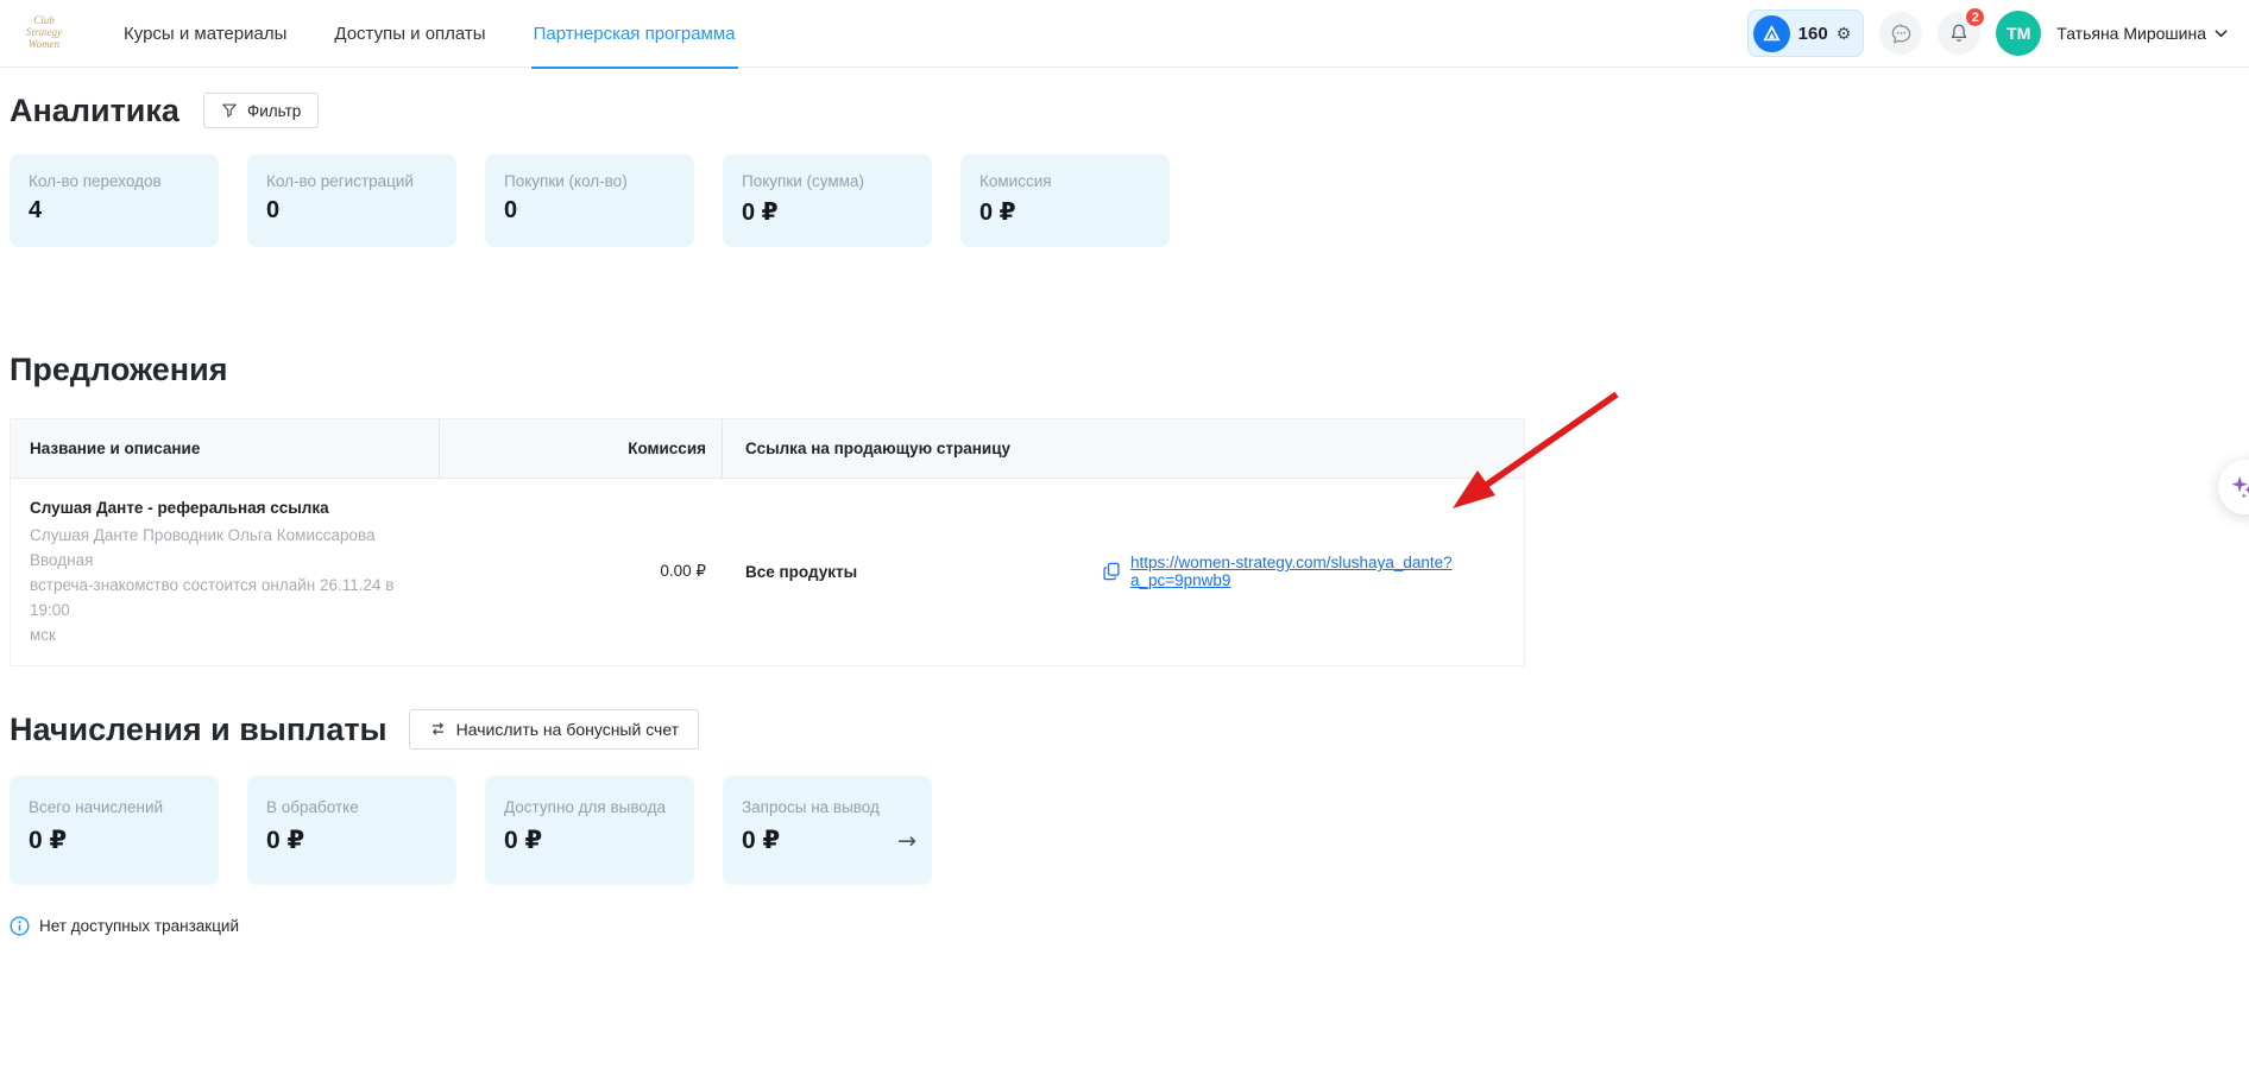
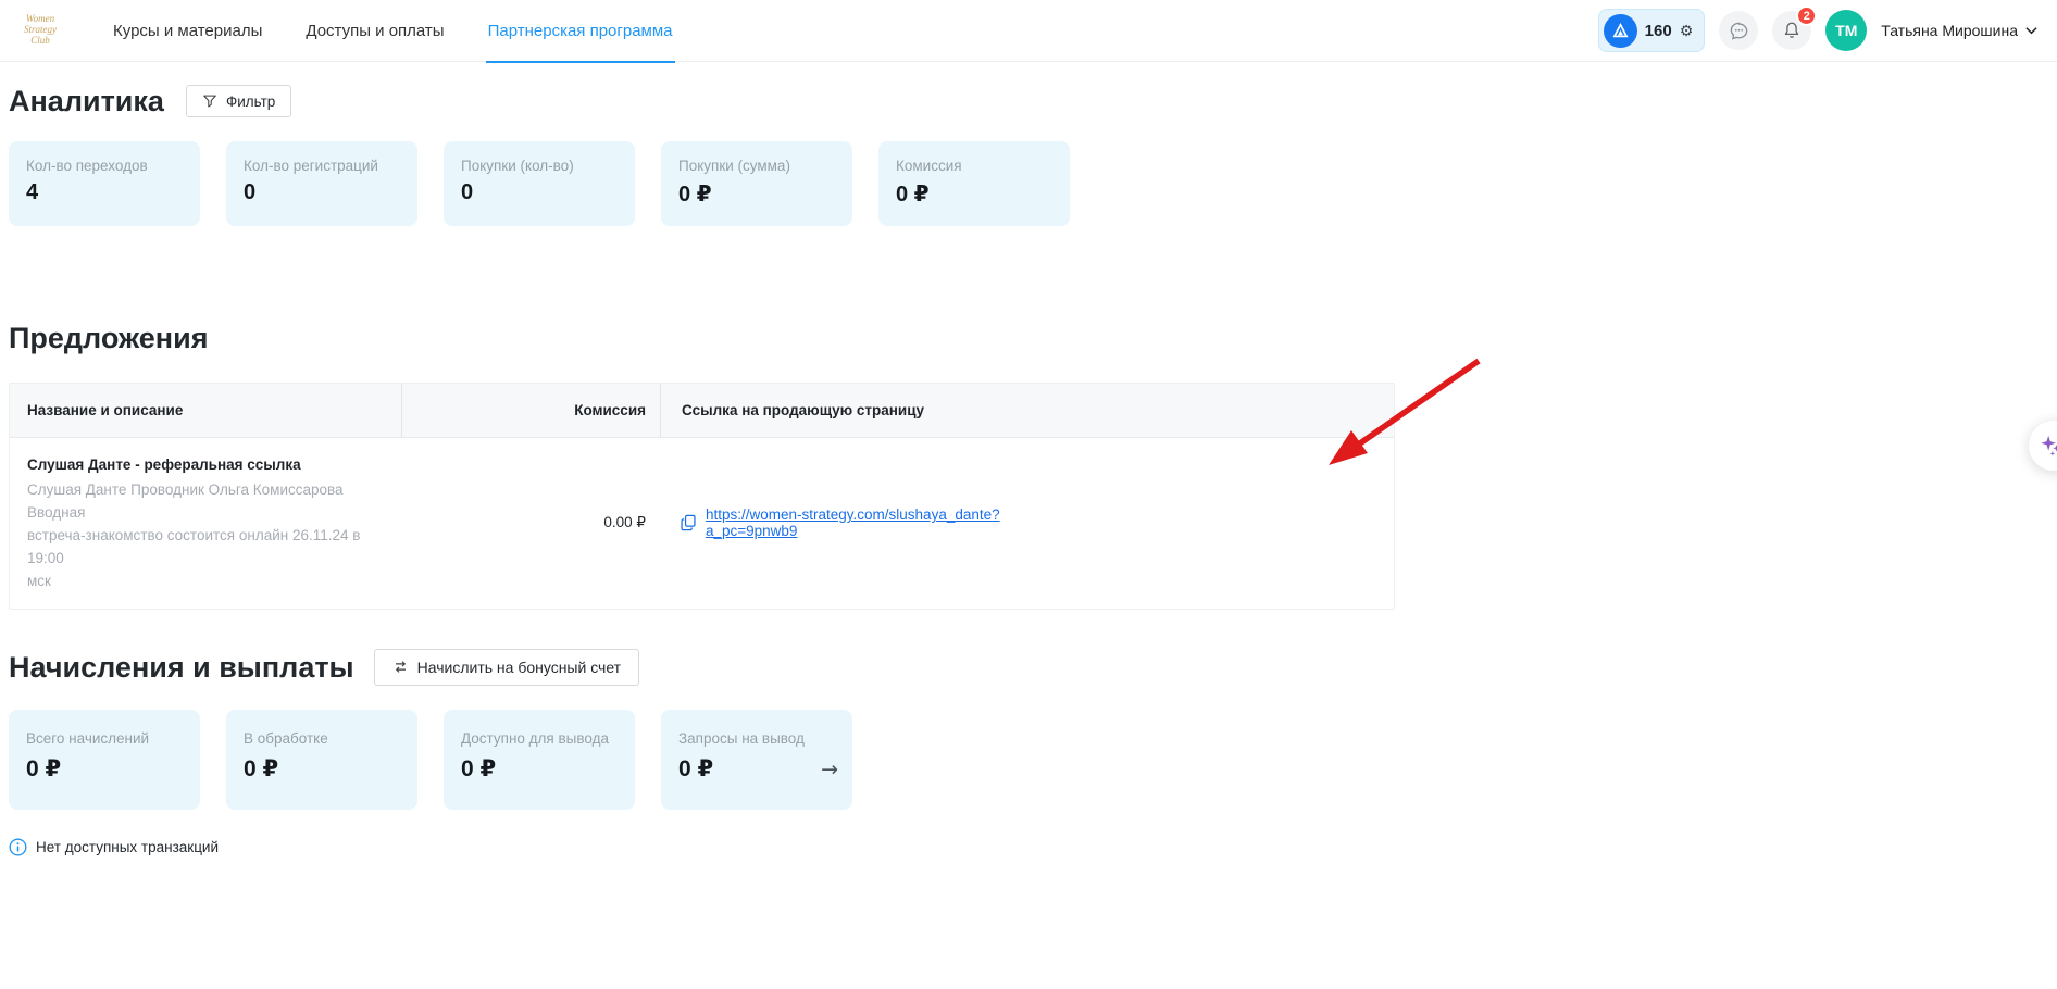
- Club
+ Women
  Strategy
- Women
+ Club
  Курсы и материалы
  Доступы и оплаты
  Партнерская программа
  160
  ⚙
  2
  TM
  Татьяна Мирошина
  Аналитика
  Фильтр
  Кол-во переходов
  4
  Кол-во регистраций
  0
  Покупки (кол-во)
  0
  Покупки (сумма)
  0 ₽
  Комиссия
  0 ₽
  Предложения
  Название и описание
  Комиссия
  Ссылка на продающую страницу
  Слушая Данте - реферальная ссылка
  Слушая Данте Проводник Ольга Комиссарова Вводная
  встреча-знакомство состоится онлайн 26.11.24 в 19:00
  мск
  0.00 ₽
- Все продукты
  https://women-strategy.com/slushaya_dante?a_pc=9pnwb9
  Начисления и выплаты
  Начислить на бонусный счет
  Всего начислений
  0 ₽
  В обработке
  0 ₽
  Доступно для вывода
  0 ₽
  Запросы на вывод
  0 ₽
  →
  Нет доступных транзакций
